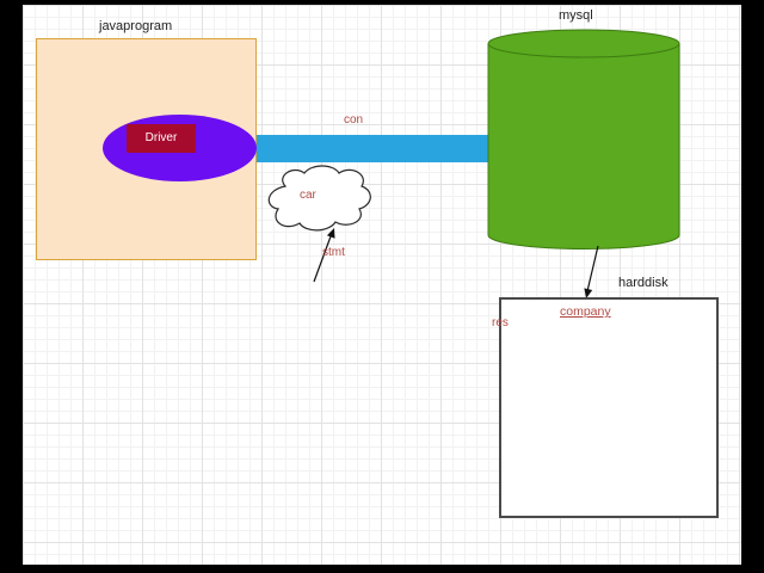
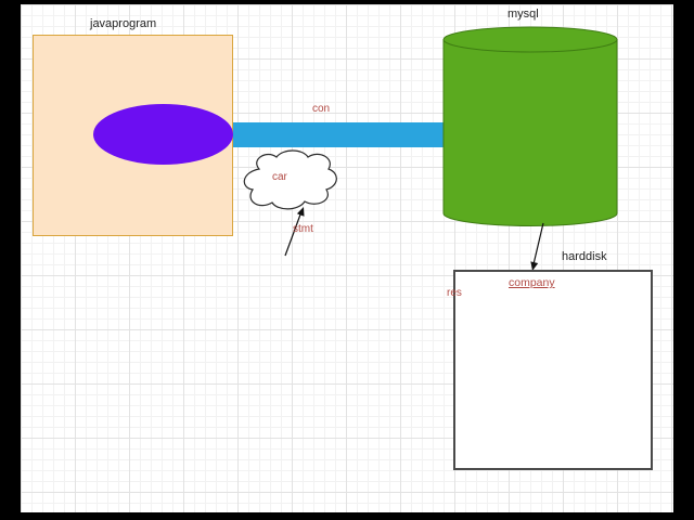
  javaprogram
  con
- Driver
  car
  stmt
  mysql
  harddisk
  res
  company
